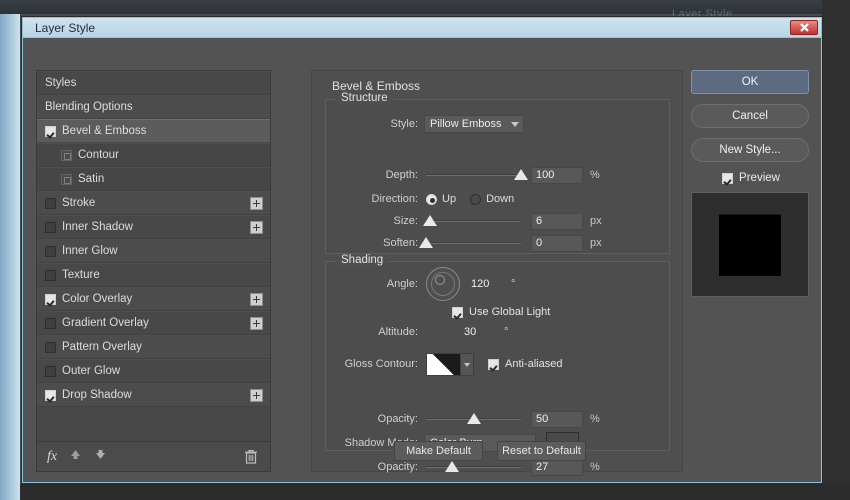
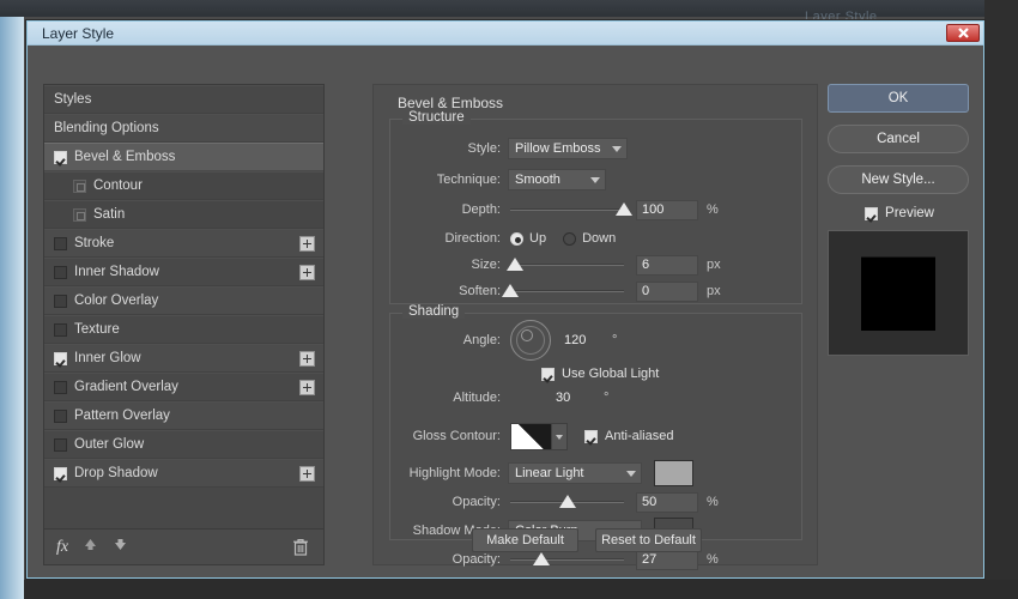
  Layer Style
  Layer Style
  Styles
  Blending Options
  Bevel & Emboss
  Contour
  Satin
  Stroke
  Inner Shadow
- Inner Glow
+ Color Overlay
  Texture
- Color Overlay
+ Inner Glow
  Gradient Overlay
  Pattern Overlay
  Outer Glow
  Drop Shadow
  fx
  Bevel & Emboss
  Structure
  Style:
  Pillow Emboss
+ Technique:
+ Smooth
  Depth:
  100
  %
  Direction:
  Up
  Down
  Size:
  6
  px
  Soften:
  0
  px
  Shading
  Angle:
  120
  °
  Use Global Light
  Altitude:
  30
  °
  Gloss Contour:
  Anti-aliased
+ Highlight Mode:
+ Linear Light
  Opacity:
  50
  %
  Opacity:
  27
  %
  Make Default
  Reset to Default
  OK
  Cancel
  New Style...
  Preview
